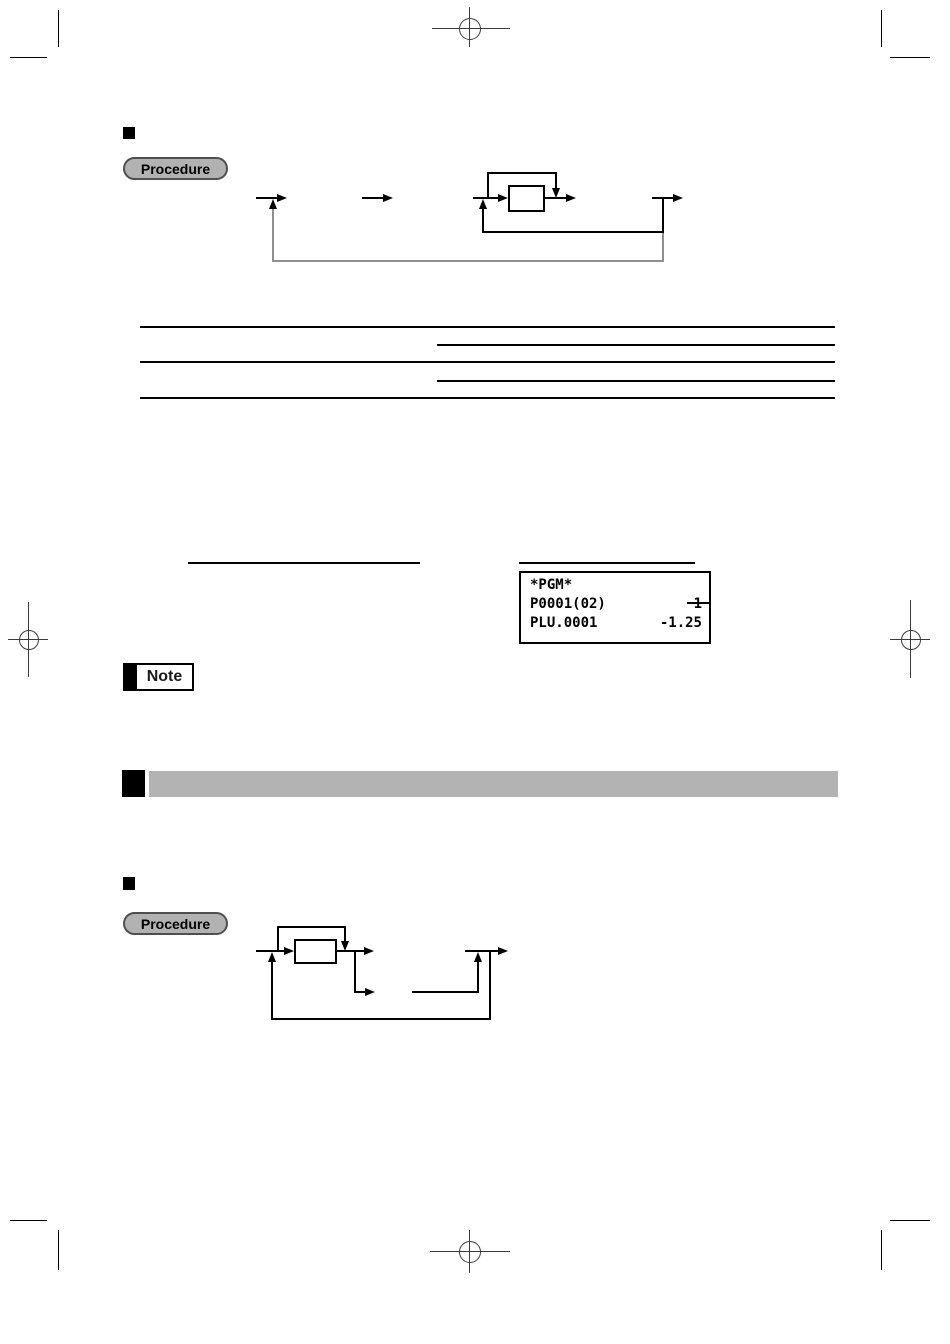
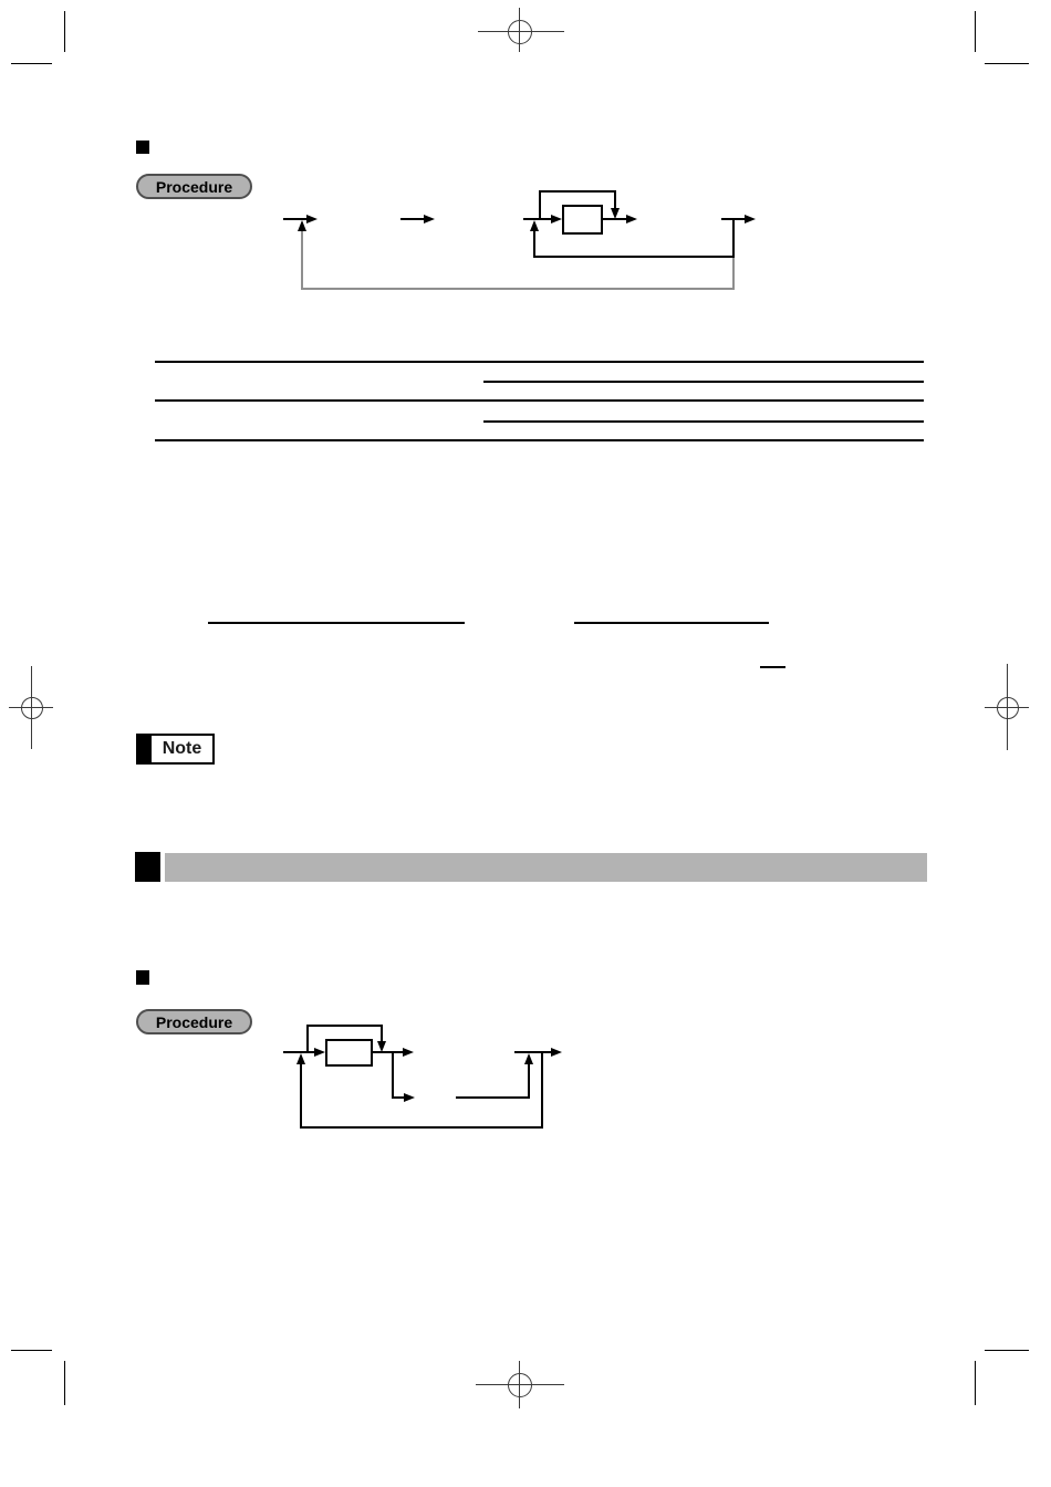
  Procedure
- *PGM*
- P0001(02)
- 1
- PLU.0001
- -1.25
  Note
  Procedure
